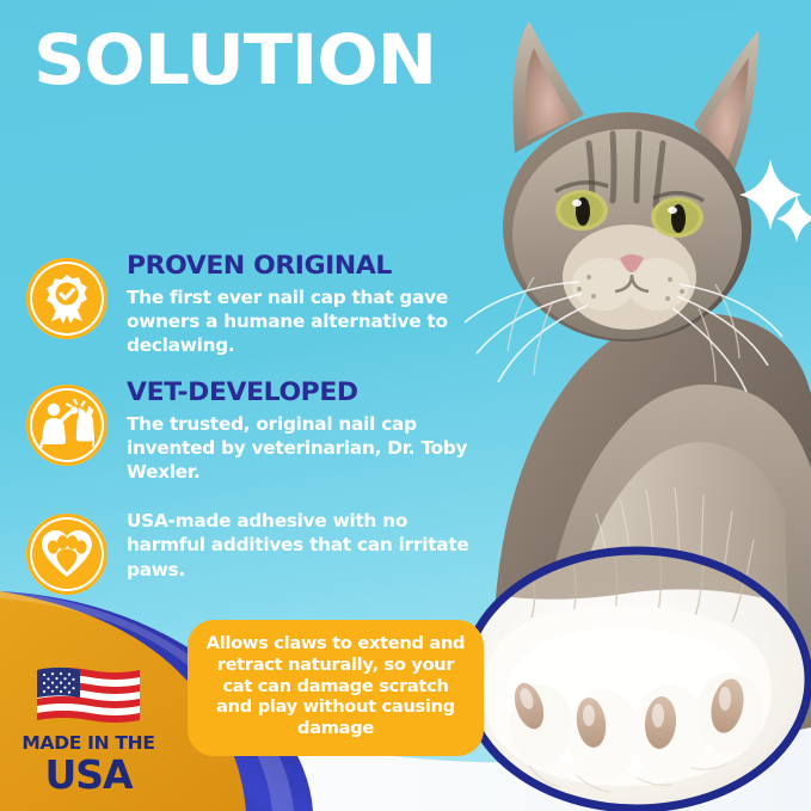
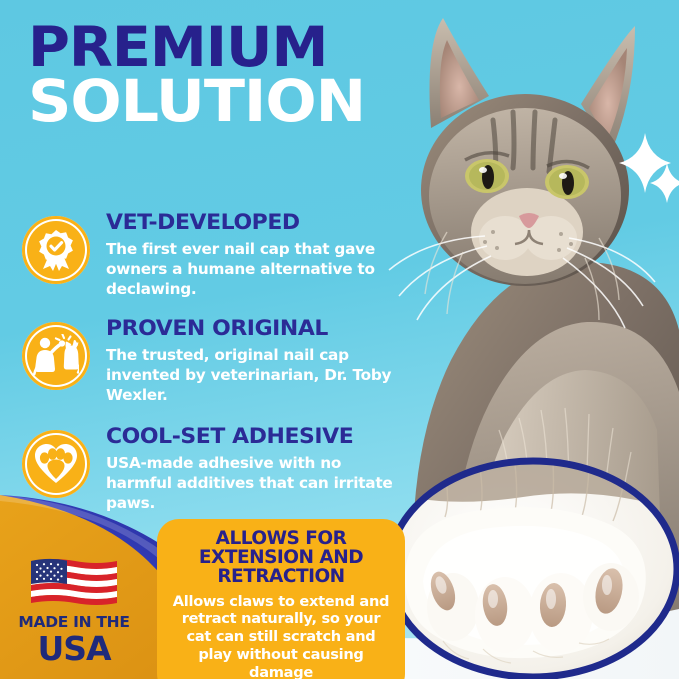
+ PREMIUM
  SOLUTION
- PROVEN ORIGINAL
+ VET-DEVELOPED
  The first ever nail cap that gave owners a humane alternative to declawing.
- VET-DEVELOPED
+ PROVEN ORIGINAL
  The trusted, original nail cap invented by veterinarian, Dr. Toby Wexler.
+ COOL-SET ADHESIVE
  USA-made adhesive with no harmful additives that can irritate paws.
  MADE IN THE
  USA
+ ALLOWS FOR EXTENSION AND RETRACTION
- Allows claws to extend and retract naturally, so your cat can damage scratch and play without causing damage
+ Allows claws to extend and retract naturally, so your cat can still scratch and play without causing damage
